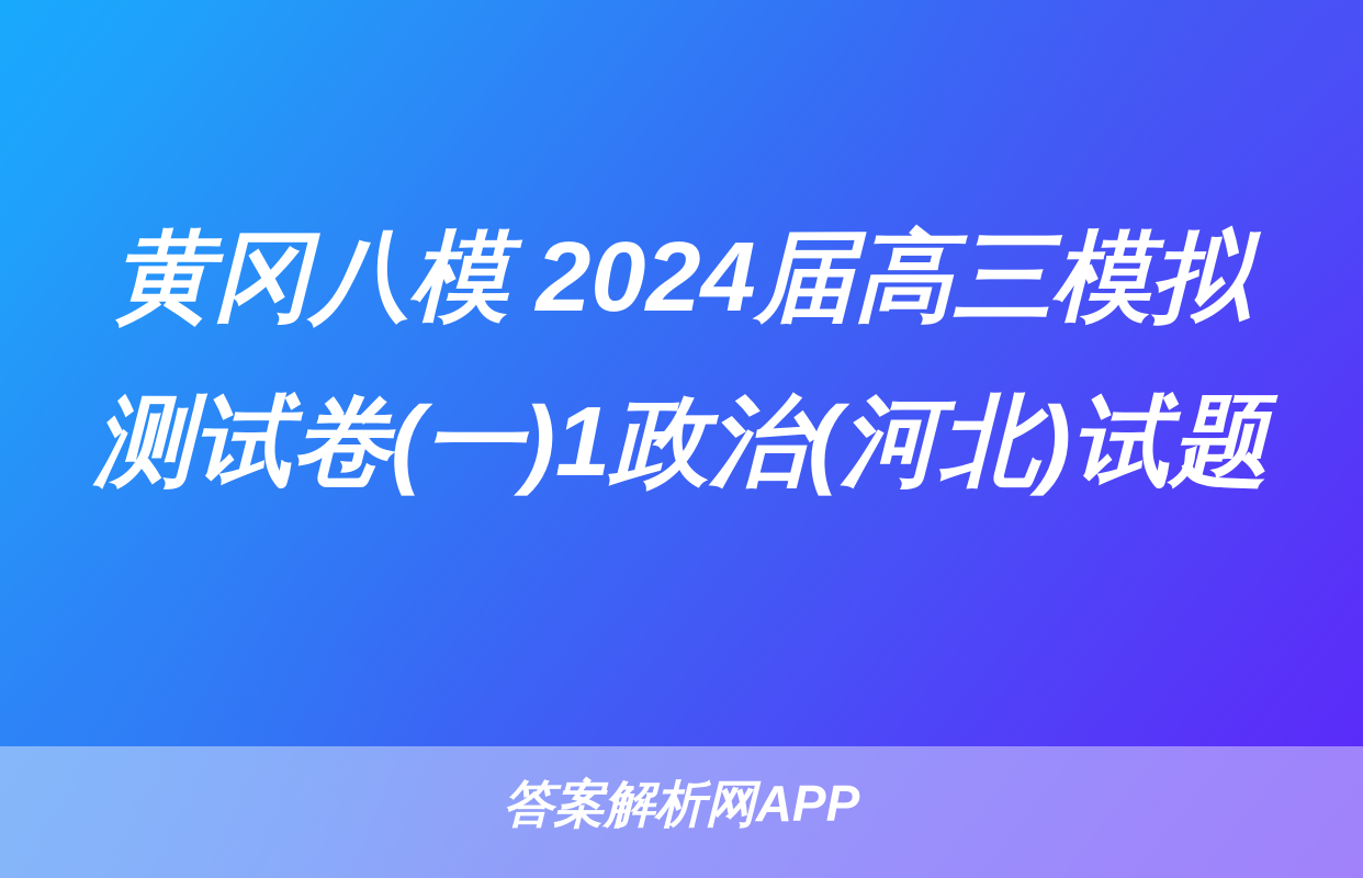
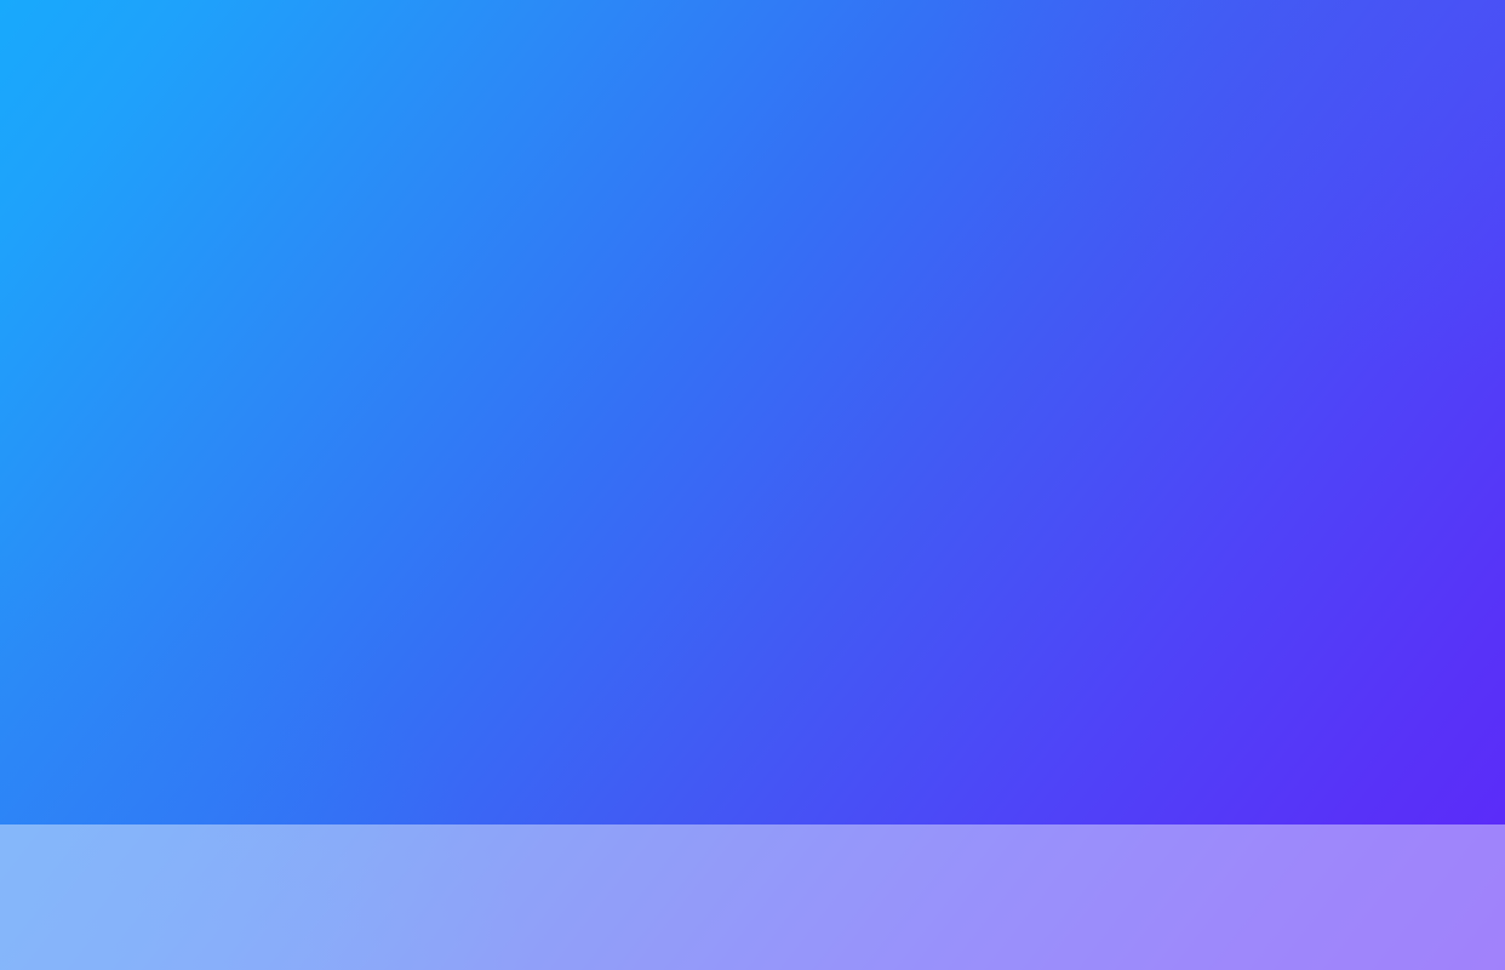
- 黄冈八模 2024届高三模拟测试卷(一)1政治(河北)试题
- 答案解析网APP
